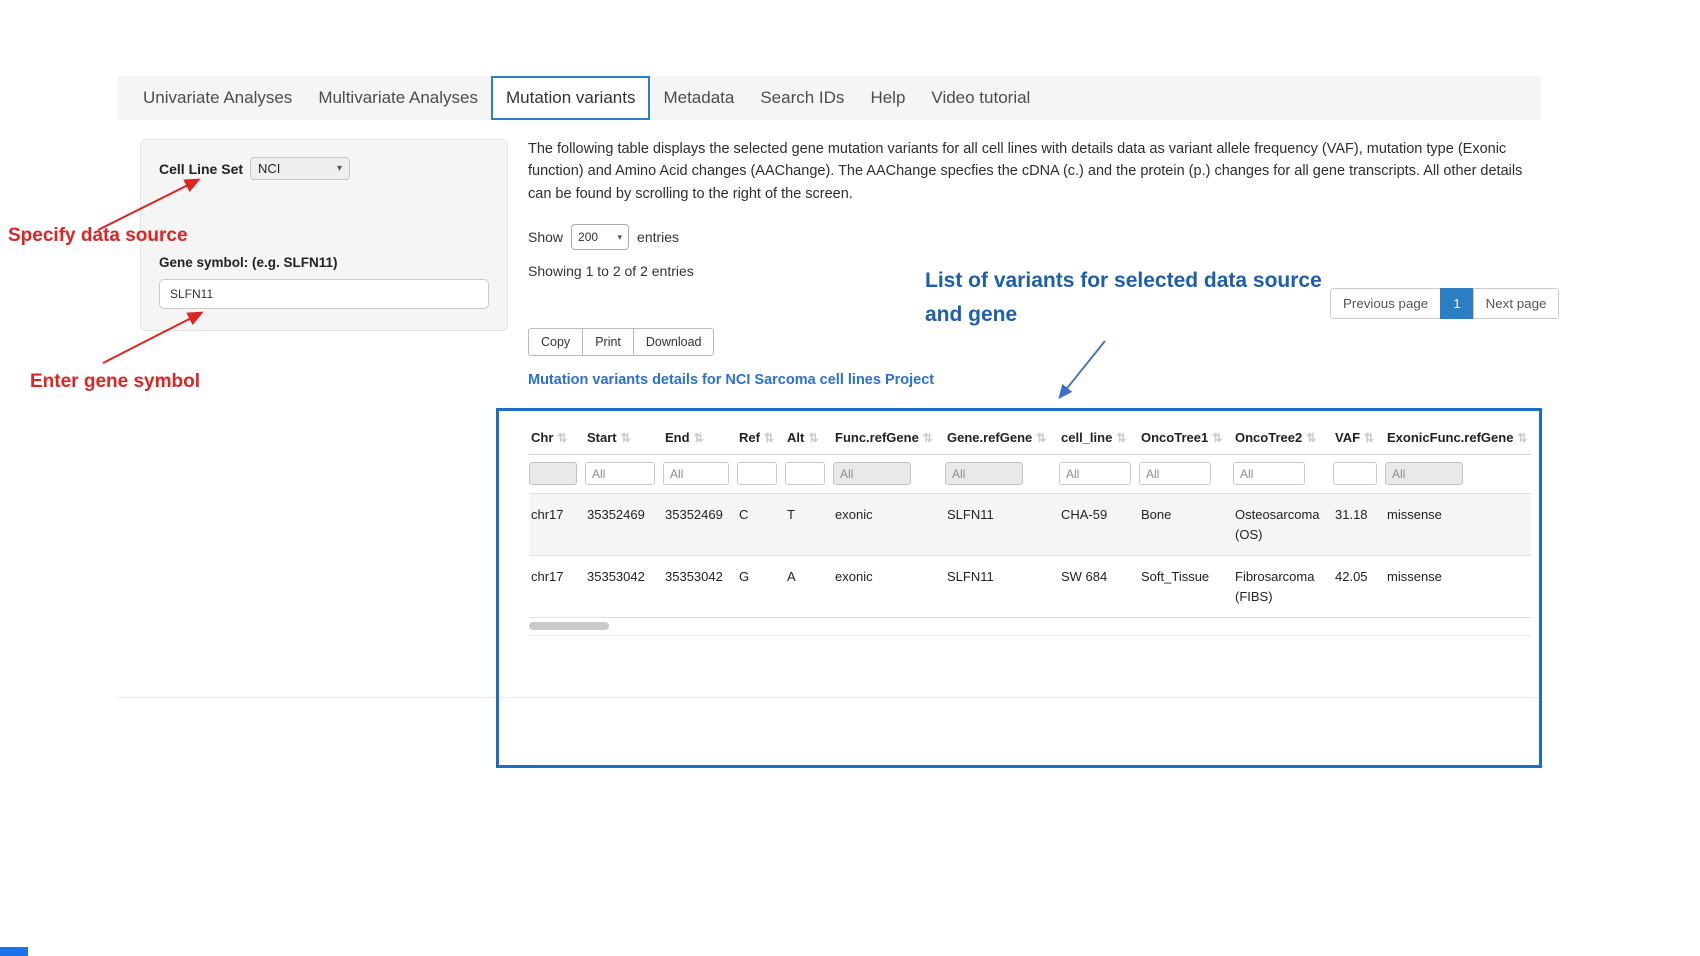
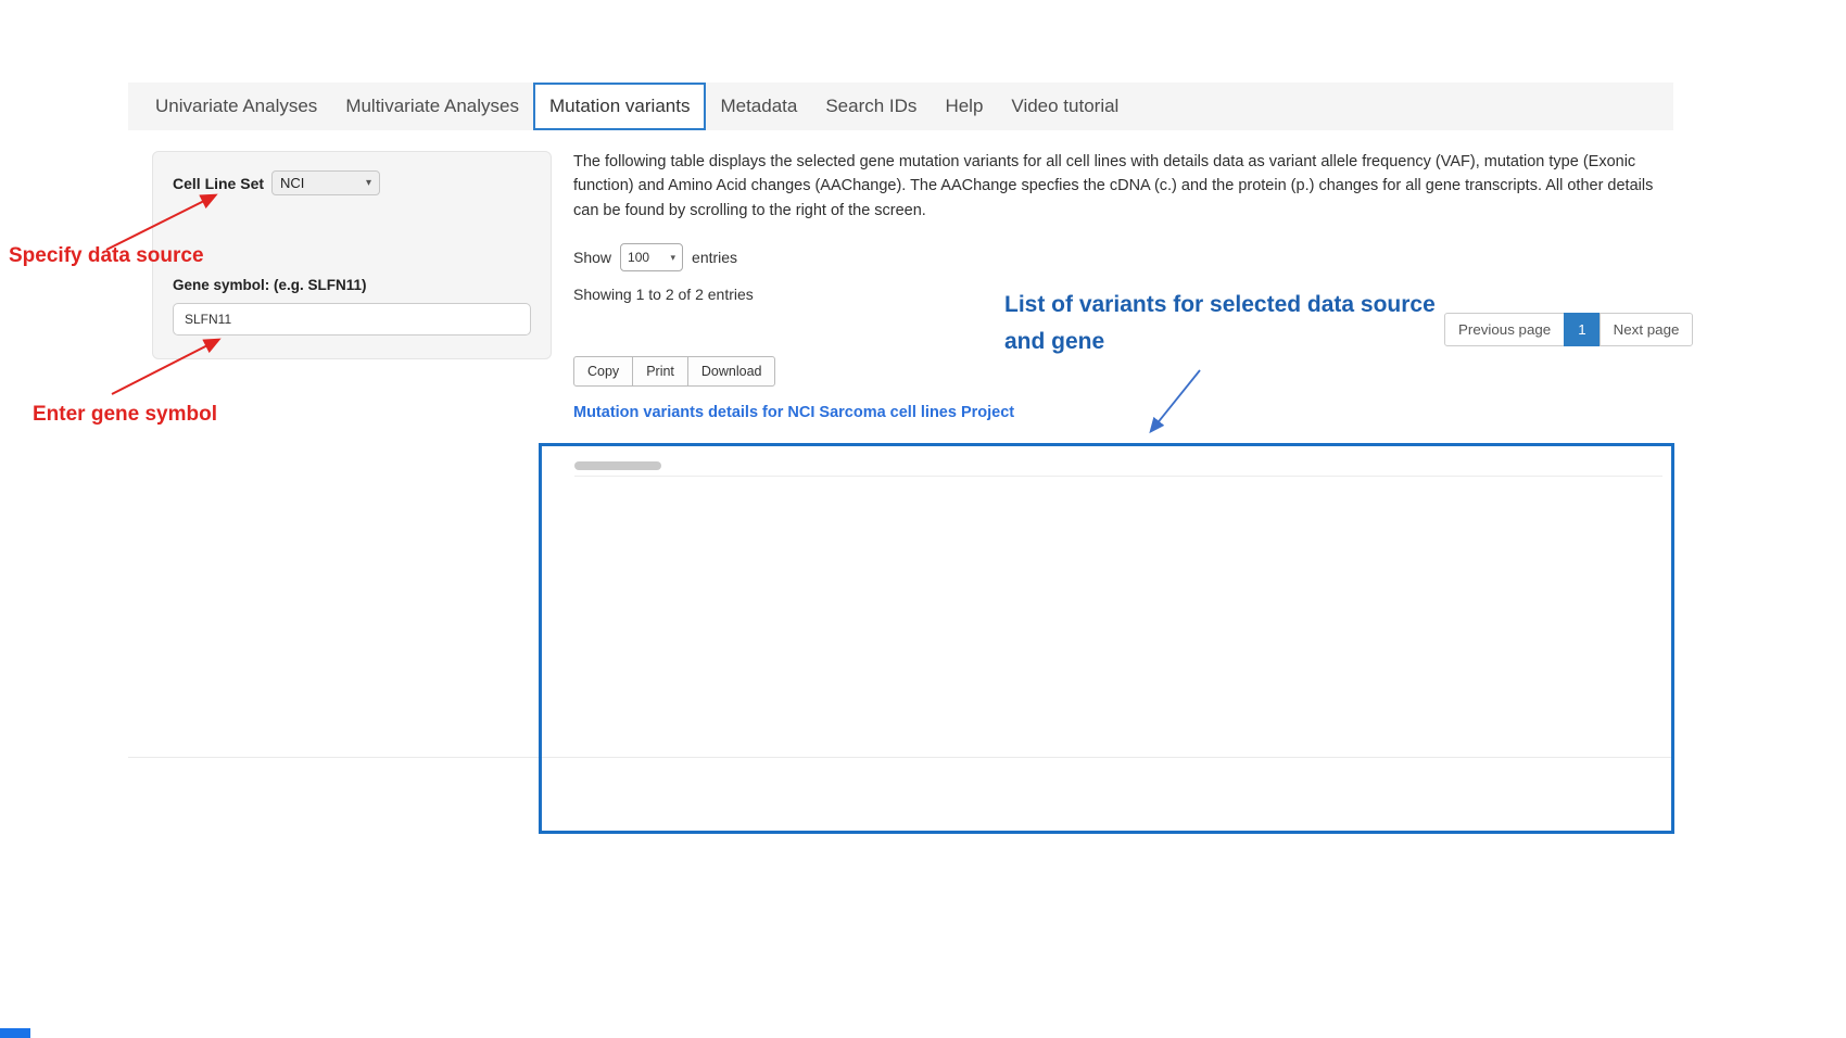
  Univariate Analyses
  Multivariate Analyses
  Mutation variants
  Metadata
  Search IDs
  Help
  Video tutorial
  Cell Line Set
  NCI
  ▾
  Gene symbol: (e.g. SLFN11)
  SLFN11
  Specify data source
  Enter gene symbol
  List of variants for selected data source and gene
  The following table displays the selected gene mutation variants for all cell lines with details data as variant allele frequency (VAF), mutation type (Exonic function) and Amino Acid changes (AAChange). The AAChange specfies the cDNA (c.) and the protein (p.) changes for all gene transcripts. All other details can be found by scrolling to the right of the screen.
  Show
- 200
+ 100
  ▾
  entries
  Showing 1 to 2 of 2 entries
  Copy
  Print
  Download
  Mutation variants details for NCI Sarcoma cell lines Project
  Previous page
  1
  Next page
- Chr ⇅	Start ⇅	End ⇅	Ref ⇅	Alt ⇅	Func.refGene ⇅	Gene.refGene ⇅	cell_line ⇅	OncoTree1 ⇅	OncoTree2 ⇅	VAF ⇅	ExonicFunc.refGene ⇅
- 	All	All			All	All	All	All	All		All
- chr17	35352469	35352469	C	T	exonic	SLFN11	CHA-59	Bone	Osteosarcoma (OS)	31.18	missense
- chr17	35353042	35353042	G	A	exonic	SLFN11	SW 684	Soft_Tissue	Fibrosarcoma (FIBS)	42.05	missense
